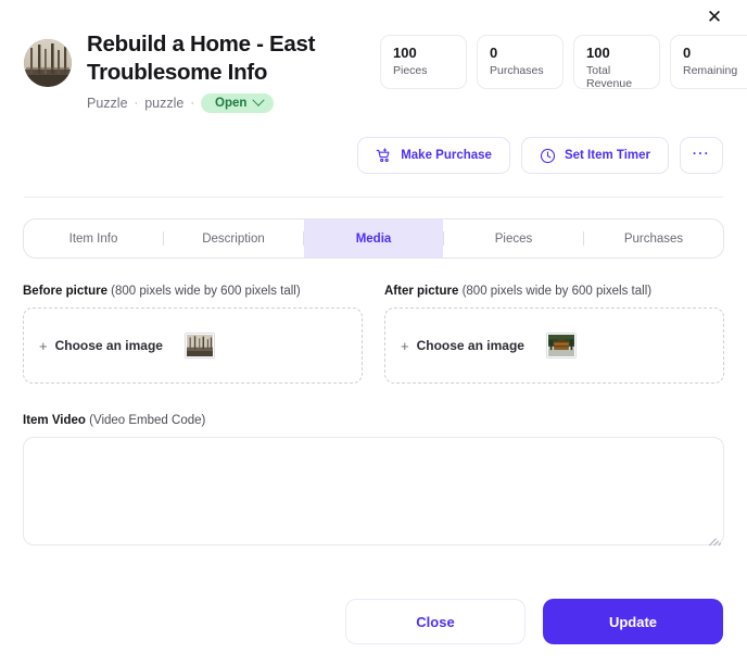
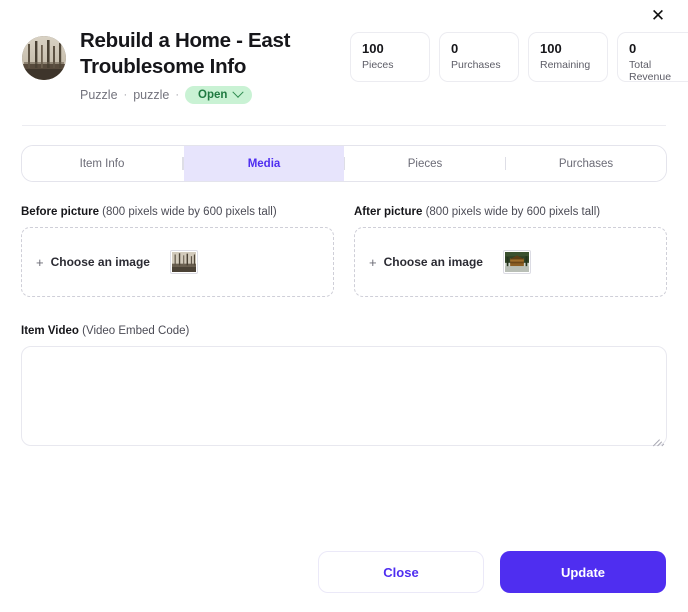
  ✕
  Rebuild a Home - East Troublesome Info
  Puzzle
  ·
  puzzle
  ·
  Open
  100
  Pieces
  0
  Purchases
  100
- Total Revenue
+ Remaining
  0
- Remaining
+ Total Revenue
- Make Purchase
- Set Item Timer
- ···
  Item Info
- Description
  Media
  Pieces
  Purchases
  Before picture (800 pixels wide by 600 pixels tall)
  +
  Choose an image
  After picture (800 pixels wide by 600 pixels tall)
  +
  Choose an image
  Item Video (Video Embed Code)
  Close
  Update
